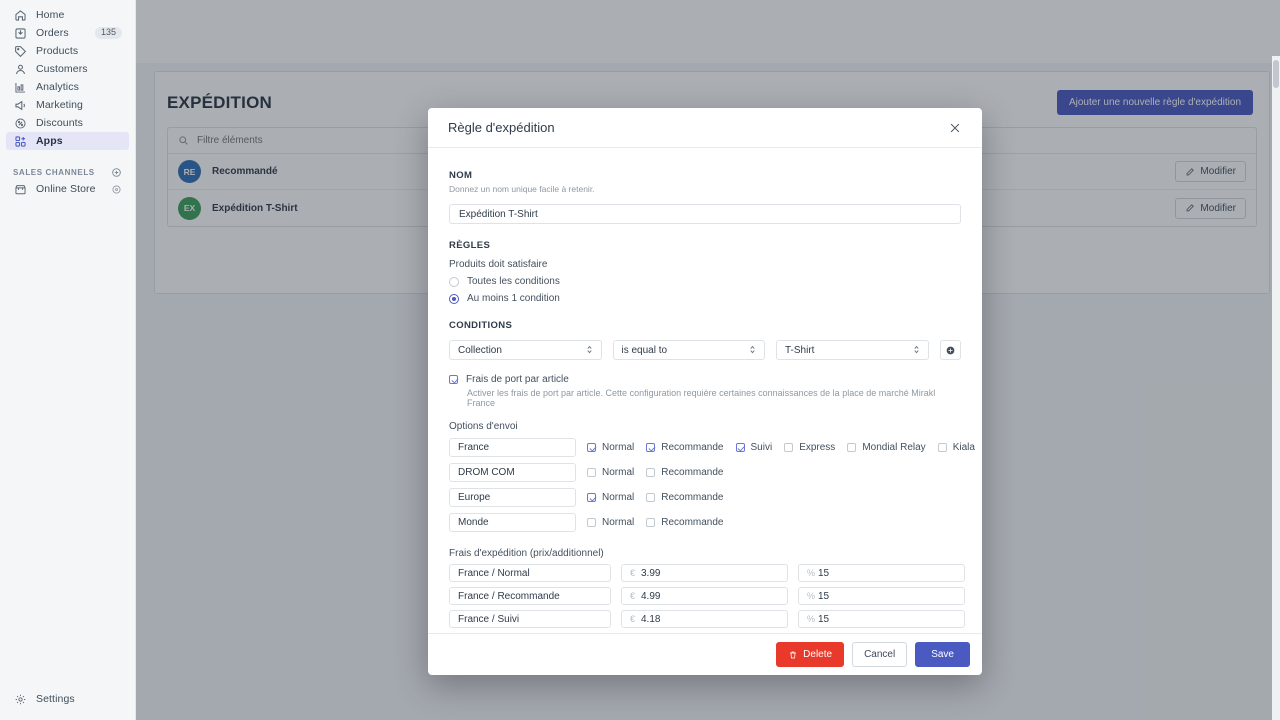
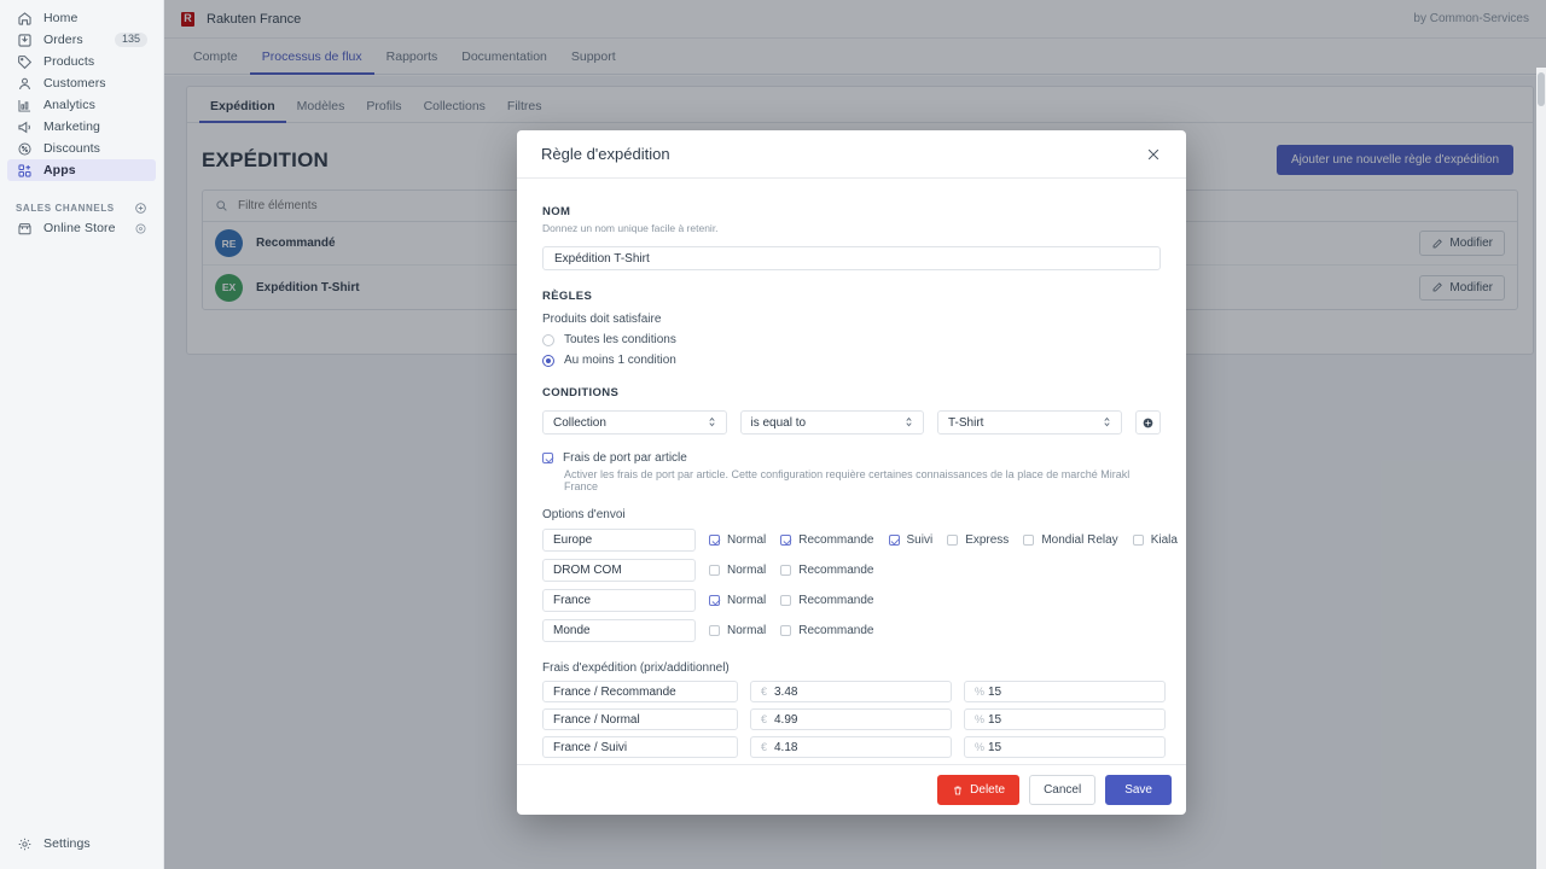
  Home
  Orders
  135
  Products
  Customers
  Analytics
  Marketing
  Discounts
  Apps
  SALES CHANNELS
  Online Store
  Settings
+ R
+ Rakuten France
+ by Common-Services
+ Compte
+ Processus de flux
+ Rapports
+ Documentation
+ Support
+ Expédition
+ Modèles
+ Profils
+ Collections
+ Filtres
  EXPÉDITION
  Ajouter une nouvelle règle d'expédition
  Filtre éléments
  RE
  Recommandé
  Modifier
  EX
  Expédition T-Shirt
  Modifier
  Règle d'expédition
  NOM
  Donnez un nom unique facile à retenir.
  Expédition T-Shirt
  RÈGLES
  Produits doit satisfaire
  Toutes les conditions
  Au moins 1 condition
  CONDITIONS
  Collection
  is equal to
  T-Shirt
  Frais de port par article
  Activer les frais de port par article. Cette configuration requière certaines connaissances de la place de marché Mirakl France
  Options d'envoi
- France
+ Europe
  Normal
  Recommande
  Suivi
  Express
  Mondial Relay
  Kiala
  DROM COM
  Normal
  Recommande
- Europe
+ France
  Normal
  Recommande
  Monde
  Normal
  Recommande
  Frais d'expédition (prix/additionnel)
- France / Normal
+ France / Recommande
  €
- 3.99
+ 3.48
  %
  15
- France / Recommande
+ France / Normal
  €
  4.99
  %
  15
  France / Suivi
  €
  4.18
  %
  15
  Delete
  Cancel
  Save
